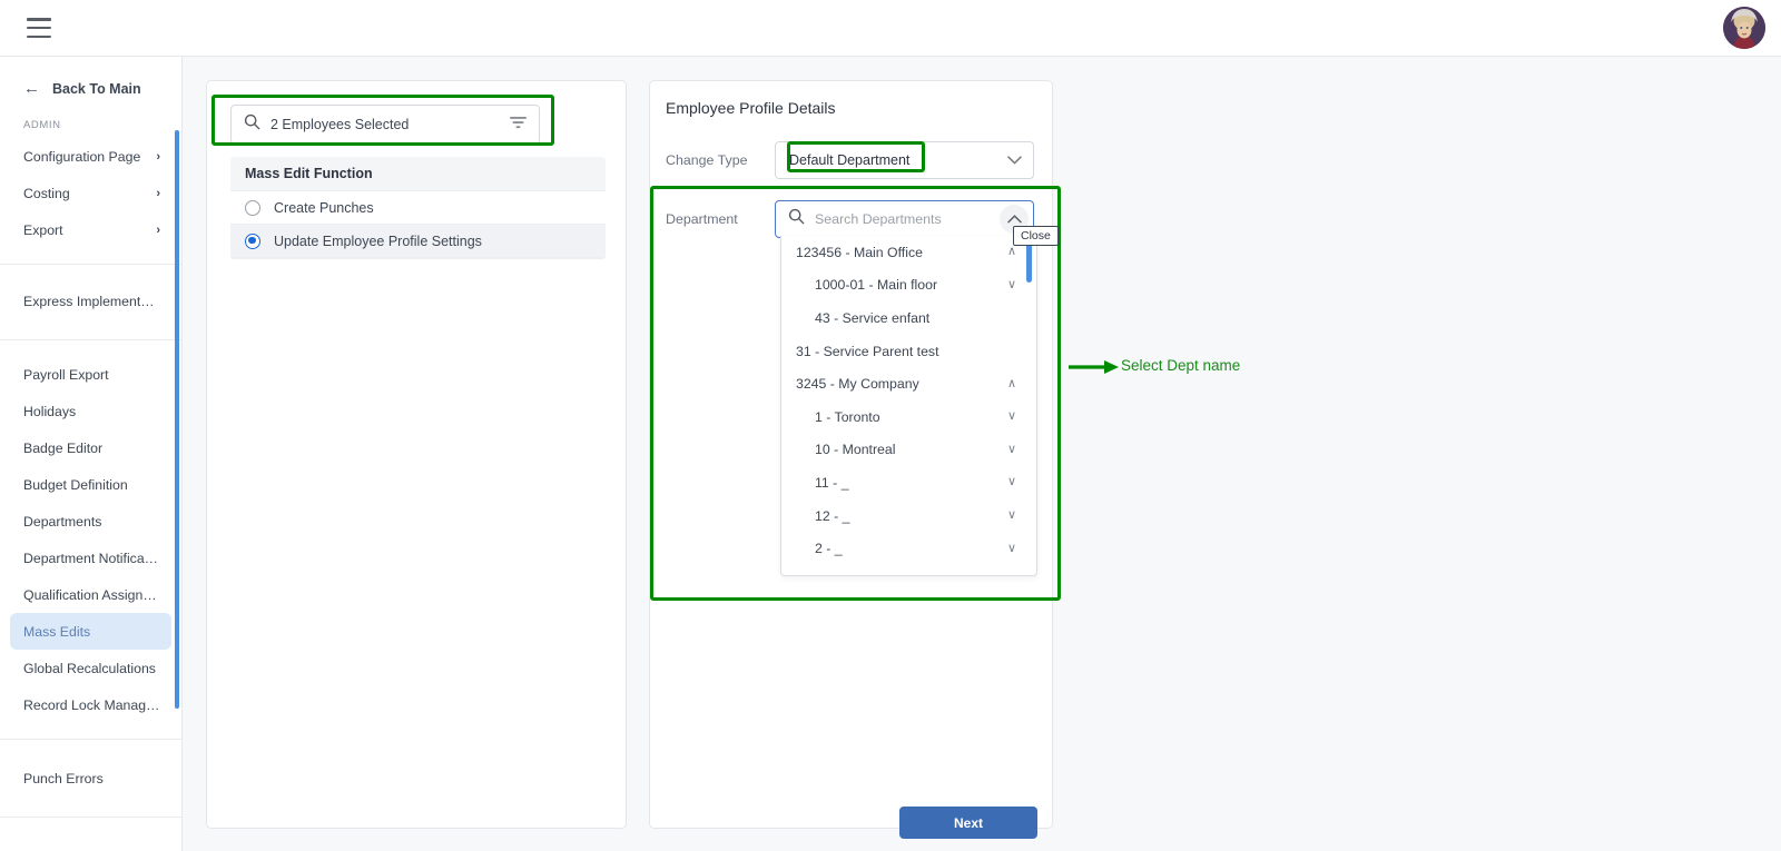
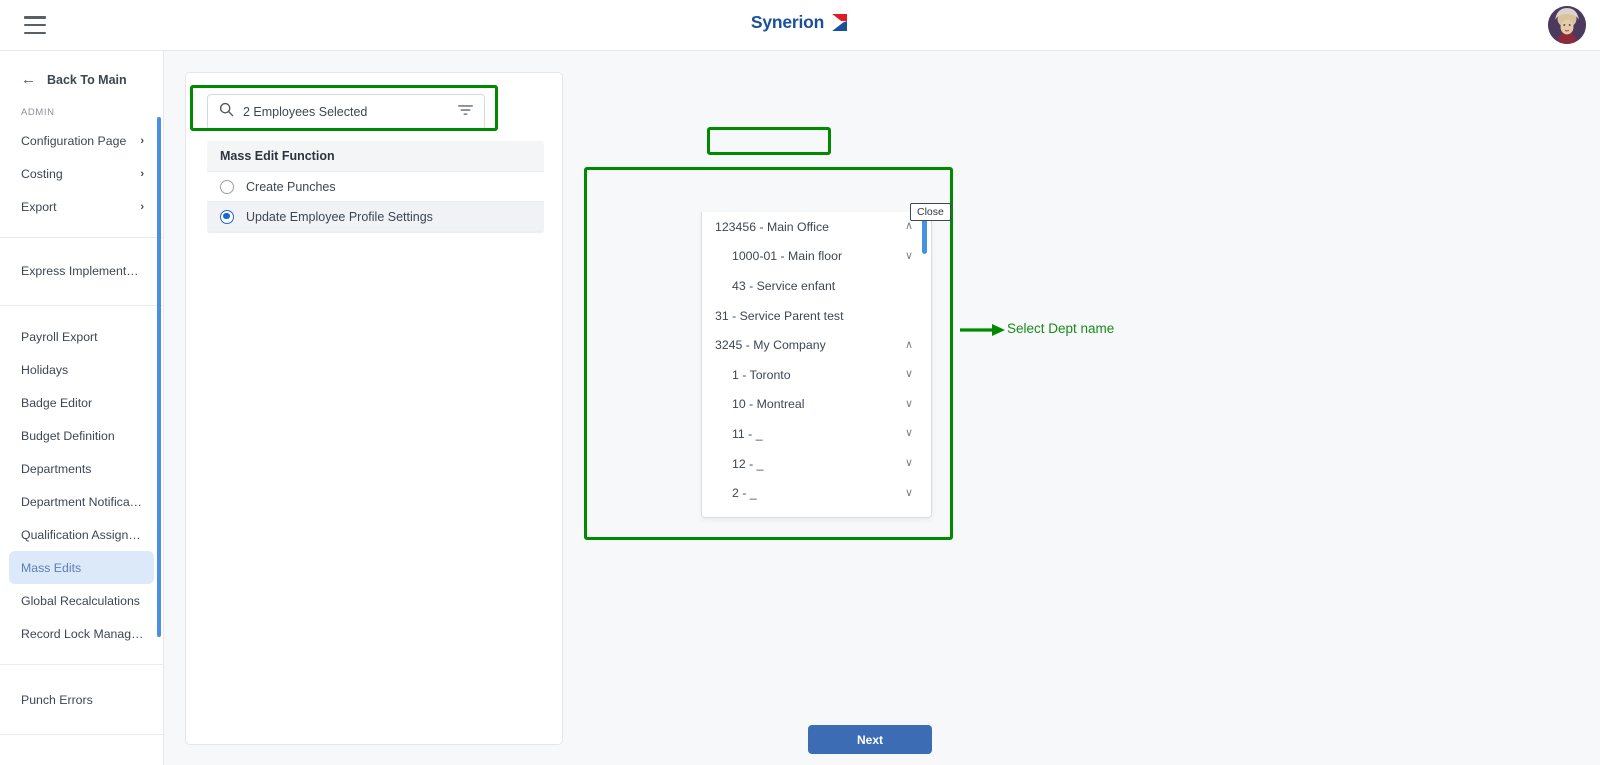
+ Synerion
  ←
  Back To Main
  ADMIN
  Configuration Page
  ›
  Costing
  ›
  Export
  ›
  Express Implementatio
  Payroll Export
  Holidays
  Badge Editor
  Budget Definition
  Departments
  Department Notificatio
  Qualification Assignme
  Mass Edits
  Global Recalculations
  Record Lock Managem
  Punch Errors
  2 Employees Selected
  Mass Edit Function
  Create Punches
  Update Employee Profile Settings
- Employee Profile Details
- Change Type
- Default Department
- Department
- Search Departments
  123456 - Main Office
  ∧
  1000-01 - Main floor
  ∨
  43 - Service enfant
  31 - Service Parent test
  3245 - My Company
  ∧
  1 - Toronto
  ∨
  10 - Montreal
  ∨
  11 - _
  ∨
  12 - _
  ∨
  2 - _
  ∨
  Next
  Close
  Select Dept name
